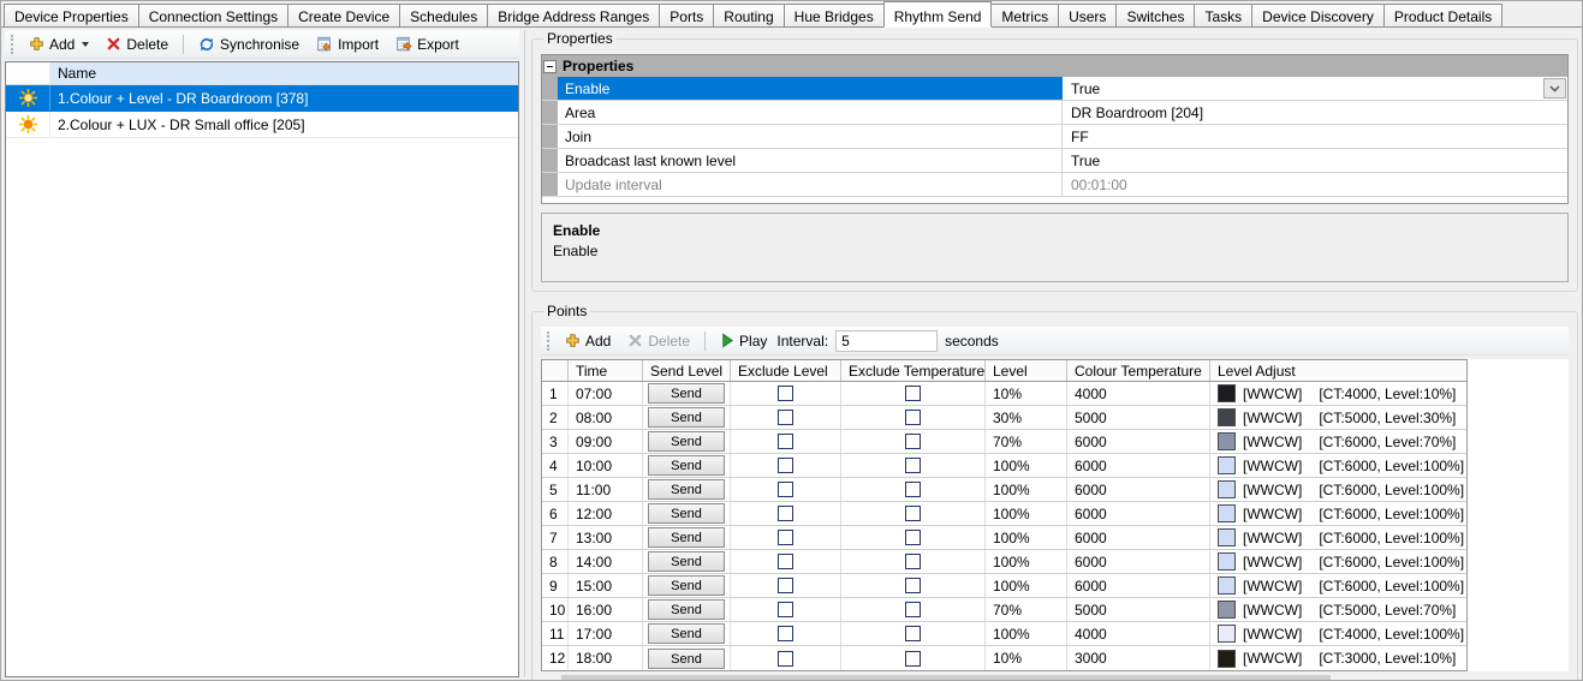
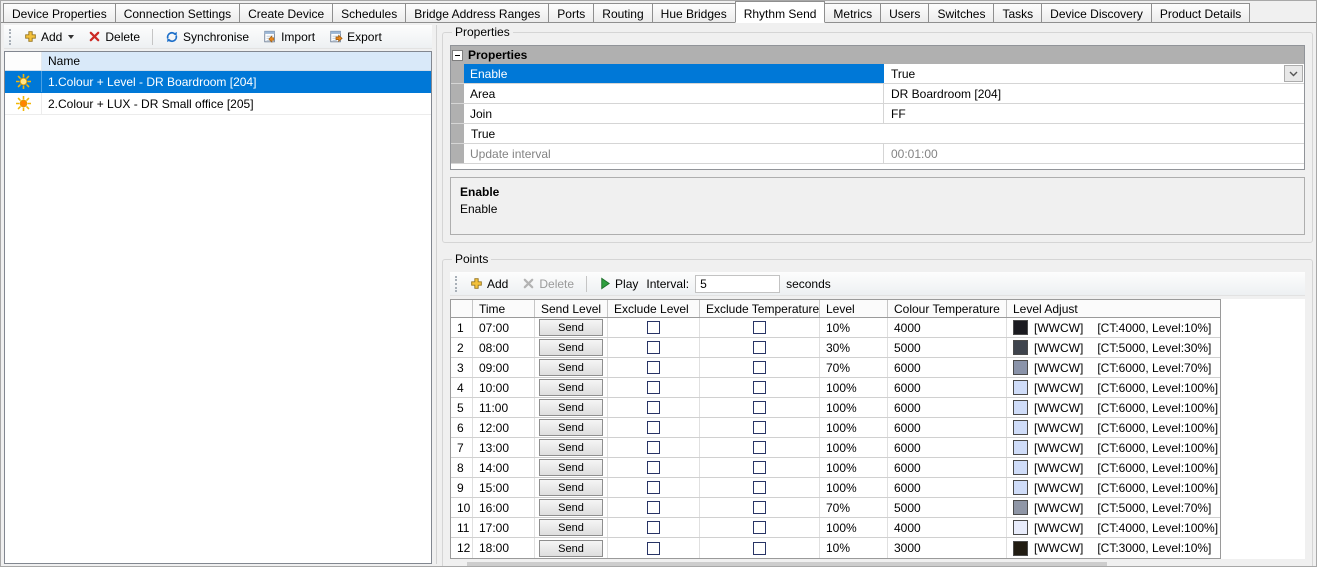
  Device Properties
  Connection Settings
  Create Device
  Schedules
  Bridge Address Ranges
  Ports
  Routing
  Hue Bridges
  Rhythm Send
  Metrics
  Users
  Switches
  Tasks
  Device Discovery
  Product Details
  Add
  Delete
  Synchronise
  Import
  Export
  Name
- 1.Colour + Level - DR Boardroom [378]
+ 1.Colour + Level - DR Boardroom [204]
  2.Colour + LUX - DR Small office [205]
  Properties
  Properties
  Enable
  True
  Area
  DR Boardroom [204]
  Join
  FF
- Broadcast last known level
  True
  Update interval
  00:01:00
  Enable
  Enable
  Points
  Add
  Delete
  Play
  Interval:
  5
  seconds
  Time
  Send Level
  Exclude Level
  Exclude Temperature
  Level
  Colour Temperature
  Level Adjust
  1
  07:00
  Send
  10%
  4000
  [WWCW]
  [CT:4000, Level:10%]
  2
  08:00
  Send
  30%
  5000
  [WWCW]
  [CT:5000, Level:30%]
  3
  09:00
  Send
  70%
  6000
  [WWCW]
  [CT:6000, Level:70%]
  4
  10:00
  Send
  100%
  6000
  [WWCW]
  [CT:6000, Level:100%]
  5
  11:00
  Send
  100%
  6000
  [WWCW]
  [CT:6000, Level:100%]
  6
  12:00
  Send
  100%
  6000
  [WWCW]
  [CT:6000, Level:100%]
  7
  13:00
  Send
  100%
  6000
  [WWCW]
  [CT:6000, Level:100%]
  8
  14:00
  Send
  100%
  6000
  [WWCW]
  [CT:6000, Level:100%]
  9
  15:00
  Send
  100%
  6000
  [WWCW]
  [CT:6000, Level:100%]
  10
  16:00
  Send
  70%
  5000
  [WWCW]
  [CT:5000, Level:70%]
  11
  17:00
  Send
  100%
  4000
  [WWCW]
  [CT:4000, Level:100%]
  12
  18:00
  Send
  10%
  3000
  [WWCW]
  [CT:3000, Level:10%]
